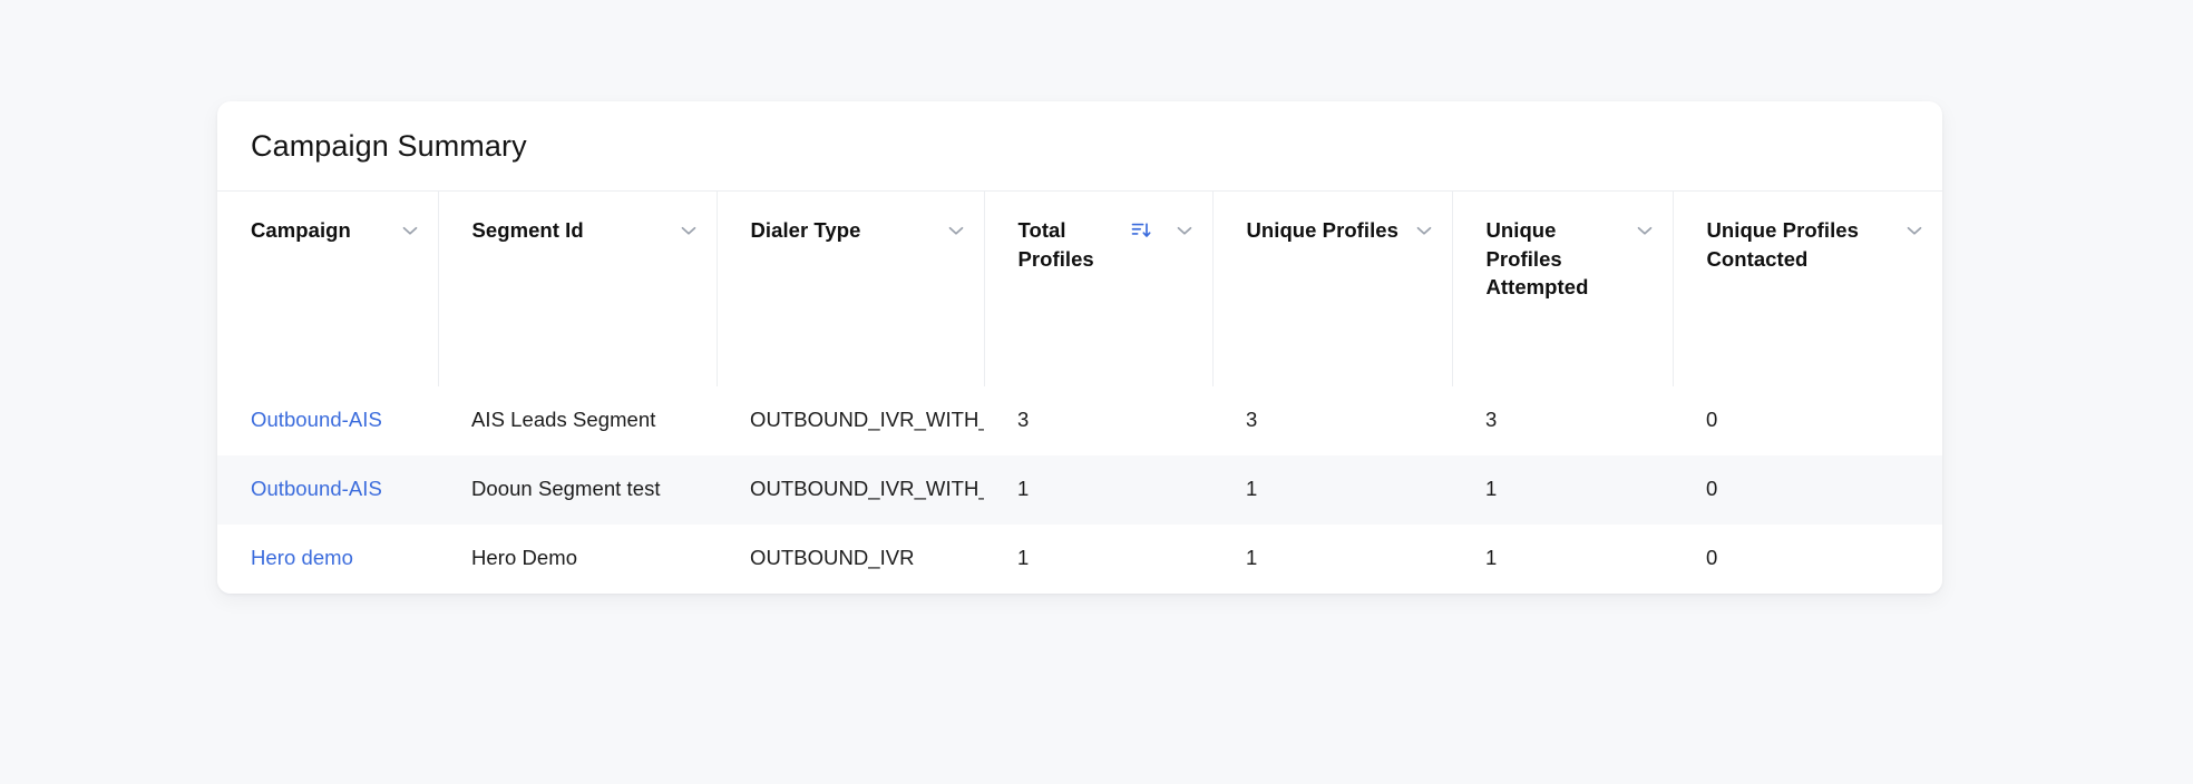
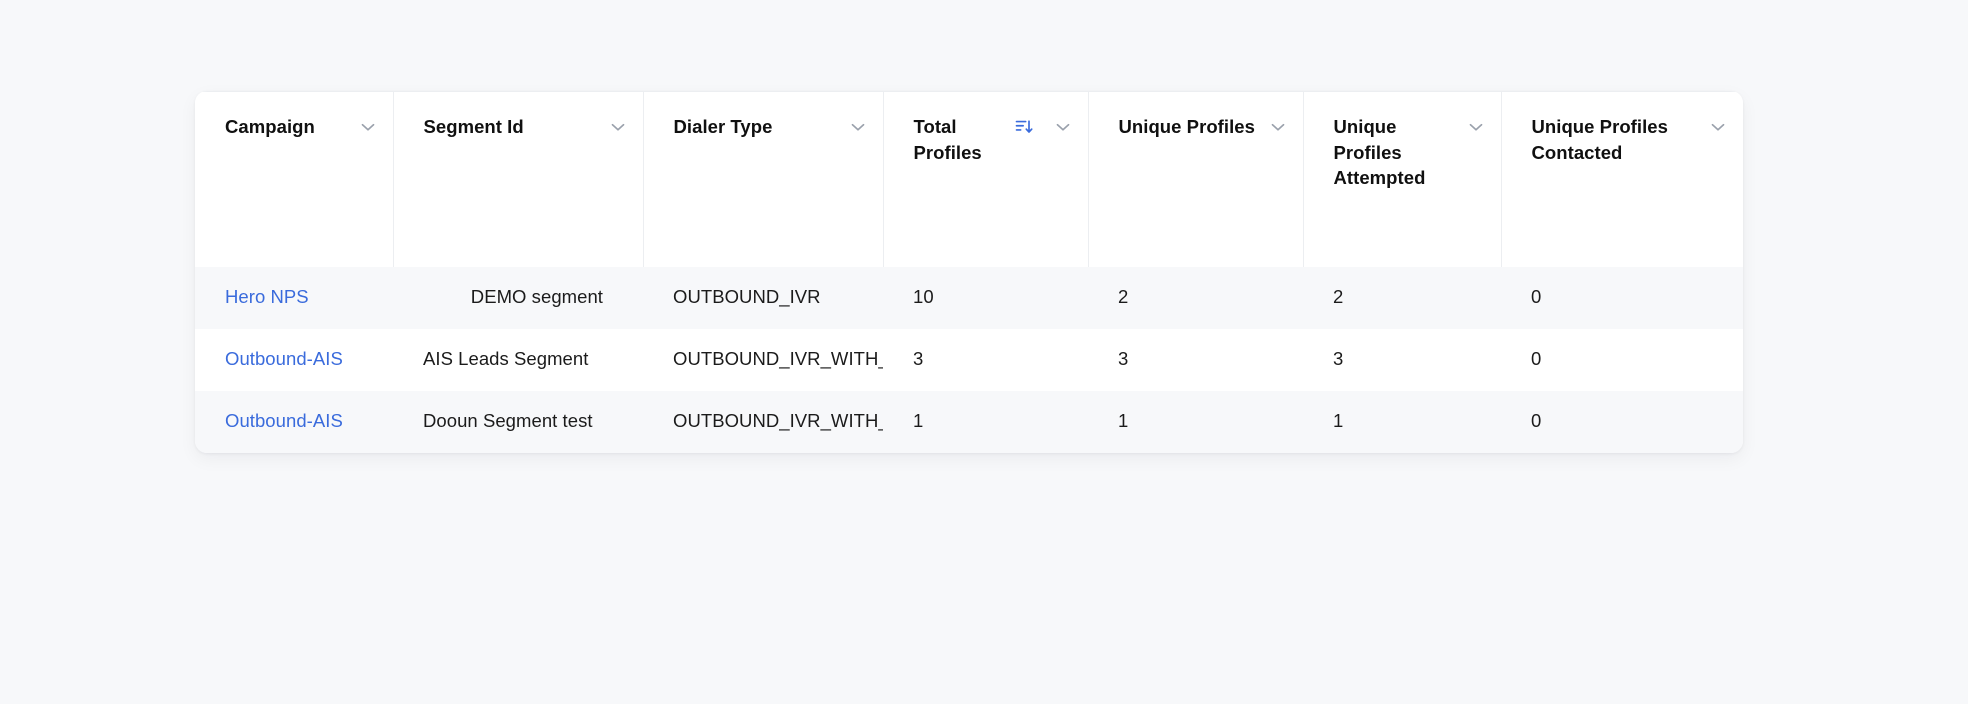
- Campaign Summary
  Campaign	Segment Id	Dialer Type	Total Profiles	Unique Profiles	Unique Profiles Attempted	Unique Profiles Contacted
+ Hero NPS	DEMO segment	OUTBOUND_IVR	10	2	2	0
  Outbound-AIS	AIS Leads Segment	OUTBOUND_IVR_WITH	3	3	3	0
  Outbound-AIS	Dooun Segment test	OUTBOUND_IVR_WITH	1	1	1	0
- Hero demo	Hero Demo	OUTBOUND_IVR	1	1	1	0
